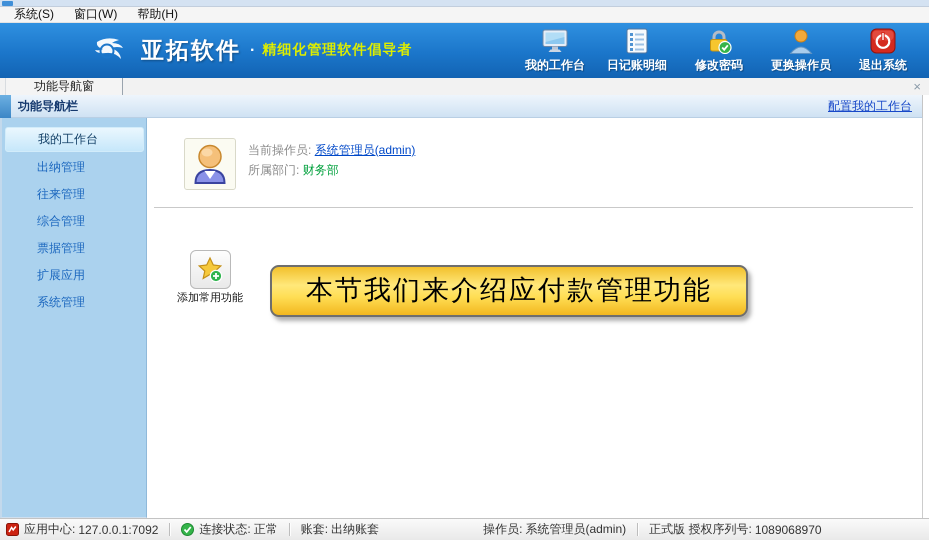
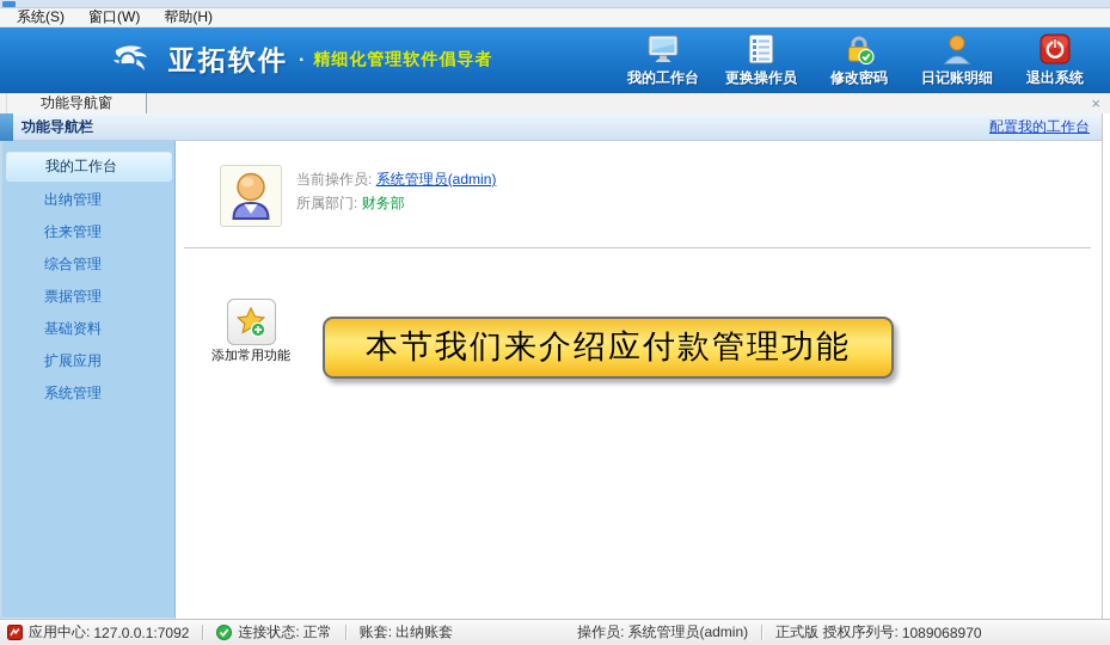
  系统(S)
  窗口(W)
  帮助(H)
  亚拓软件
  ·
  精细化管理软件倡导者
  我的工作台
- 日记账明细
+ 更换操作员
  修改密码
- 更换操作员
+ 日记账明细
  退出系统
  功能导航窗
  ×
  功能导航栏
  配置我的工作台
  我的工作台
  出纳管理
  往来管理
  综合管理
  票据管理
+ 基础资料
  扩展应用
  系统管理
  当前操作员: 系统管理员(admin)
  所属部门: 财务部
  添加常用功能
  本节我们来介绍应付款管理功能
  应用中心:
  127.0.0.1:7092
  连接状态:
  正常
  账套:
  出纳账套
  操作员:
  系统管理员(admin)
  正式版 授权序列号:
  1089068970
